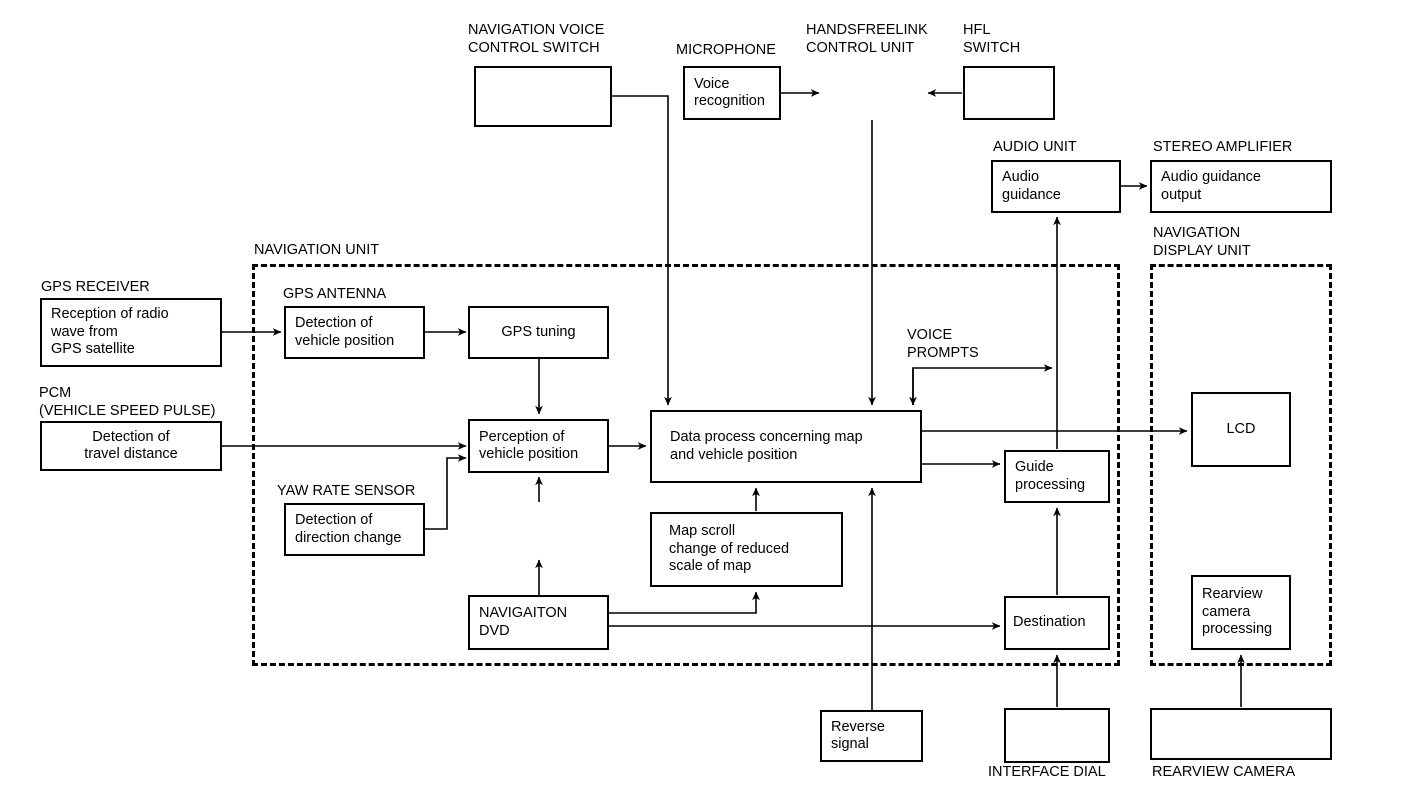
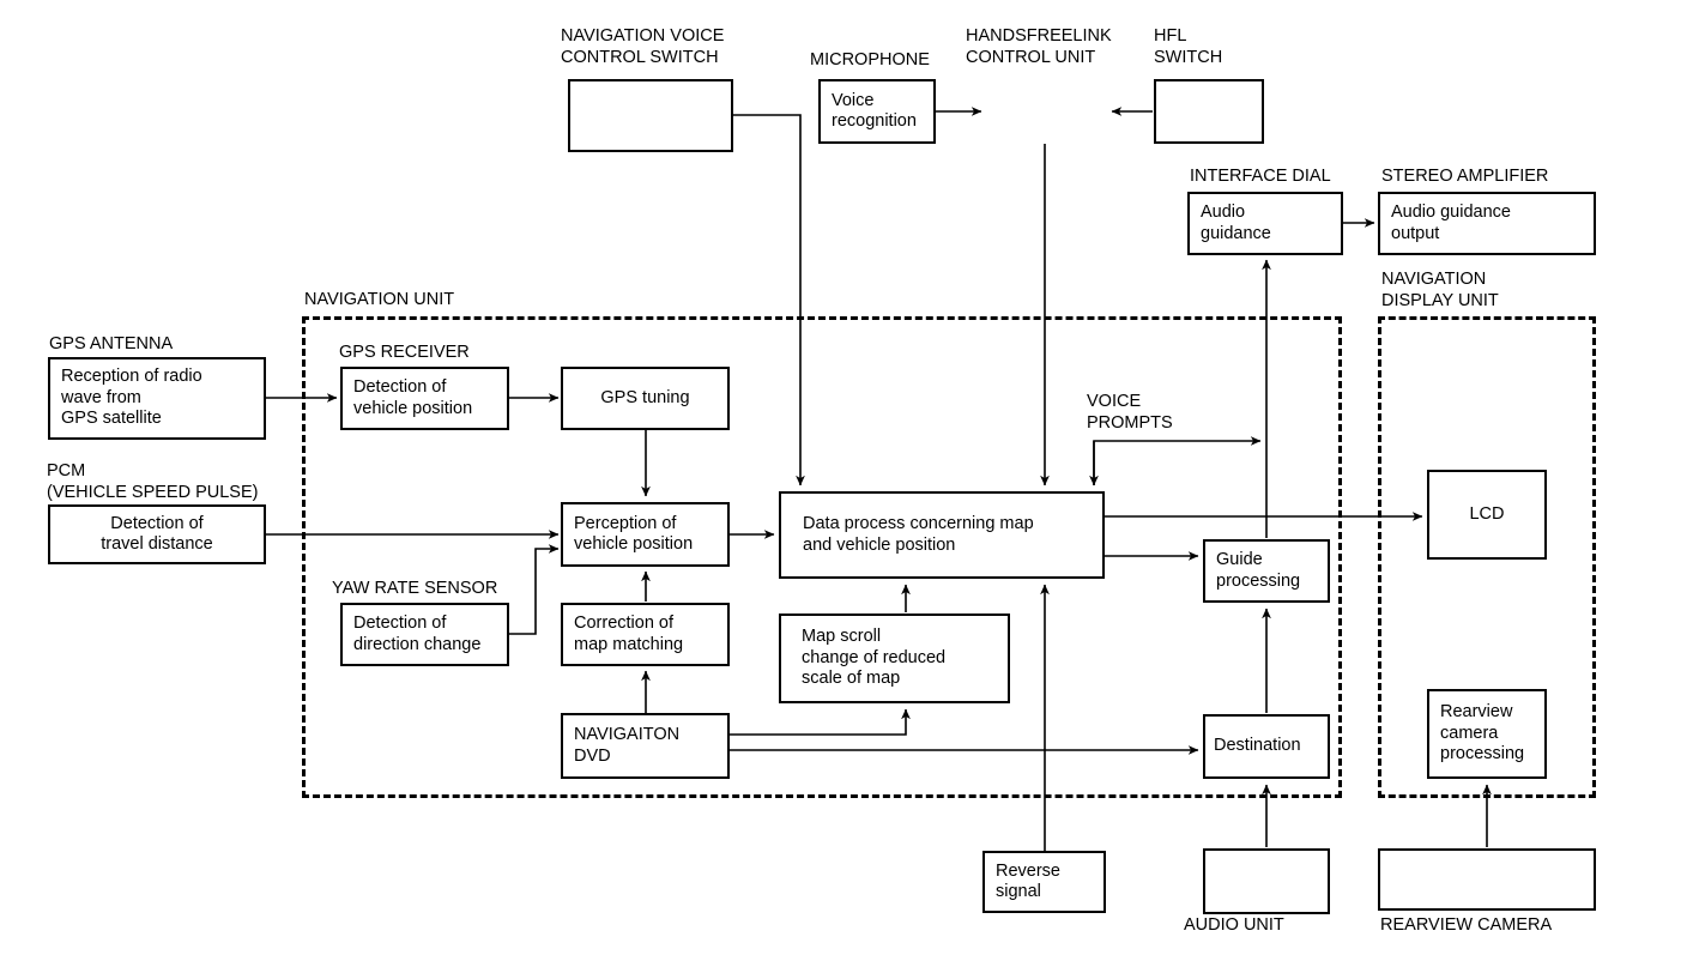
  NAVIGATION VOICE
  CONTROL SWITCH
  MICROPHONE
  HANDSFREELINK
  CONTROL UNIT
  HFL
  SWITCH
- AUDIO UNIT
+ INTERFACE DIAL
  STEREO AMPLIFIER
  NAVIGATION UNIT
  NAVIGATION
  DISPLAY UNIT
- GPS RECEIVER
+ GPS ANTENNA
  PCM
  (VEHICLE SPEED PULSE)
- GPS ANTENNA
+ GPS RECEIVER
  YAW RATE SENSOR
  VOICE
  PROMPTS
- INTERFACE DIAL
+ AUDIO UNIT
  REARVIEW CAMERA
  Voice
  recognition
  Audio
  guidance
  Audio guidance
  output
  Reception of radio
  wave from
  GPS satellite
  Detection of
  vehicle position
  GPS tuning
  Detection of
  travel distance
  Perception of
  vehicle position
  Detection of
  direction change
+ Correction of
+ map matching
  NAVIGAITON
  DVD
  Data process concerning map
  and vehicle position
  Map scroll
  change of reduced
  scale of map
  Guide
  processing
  Destination
  Reverse
  signal
  LCD
  Rearview
  camera
  processing
